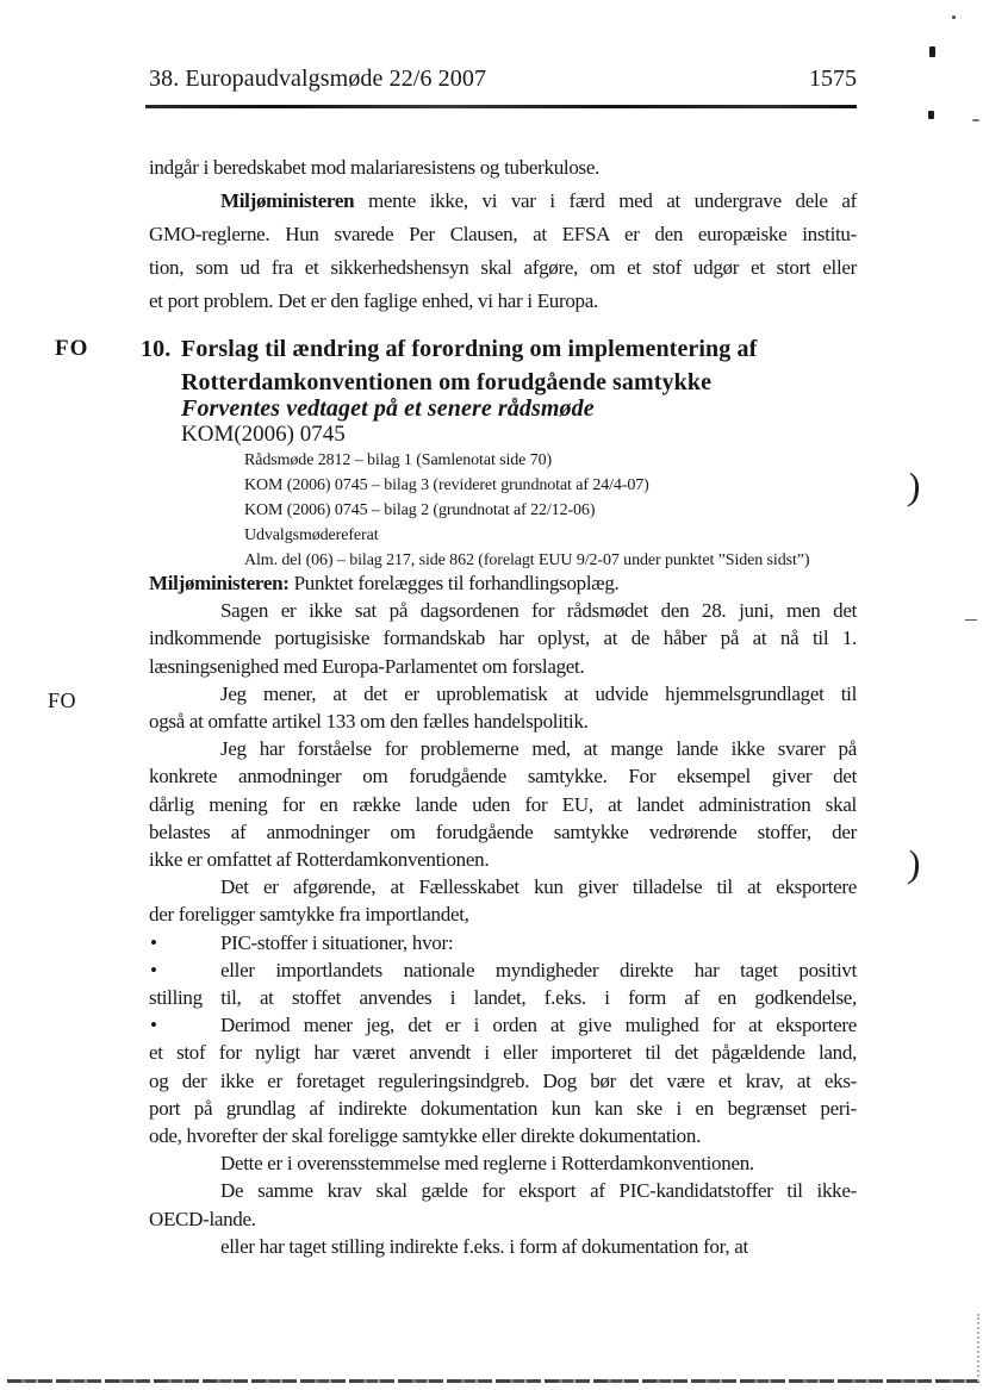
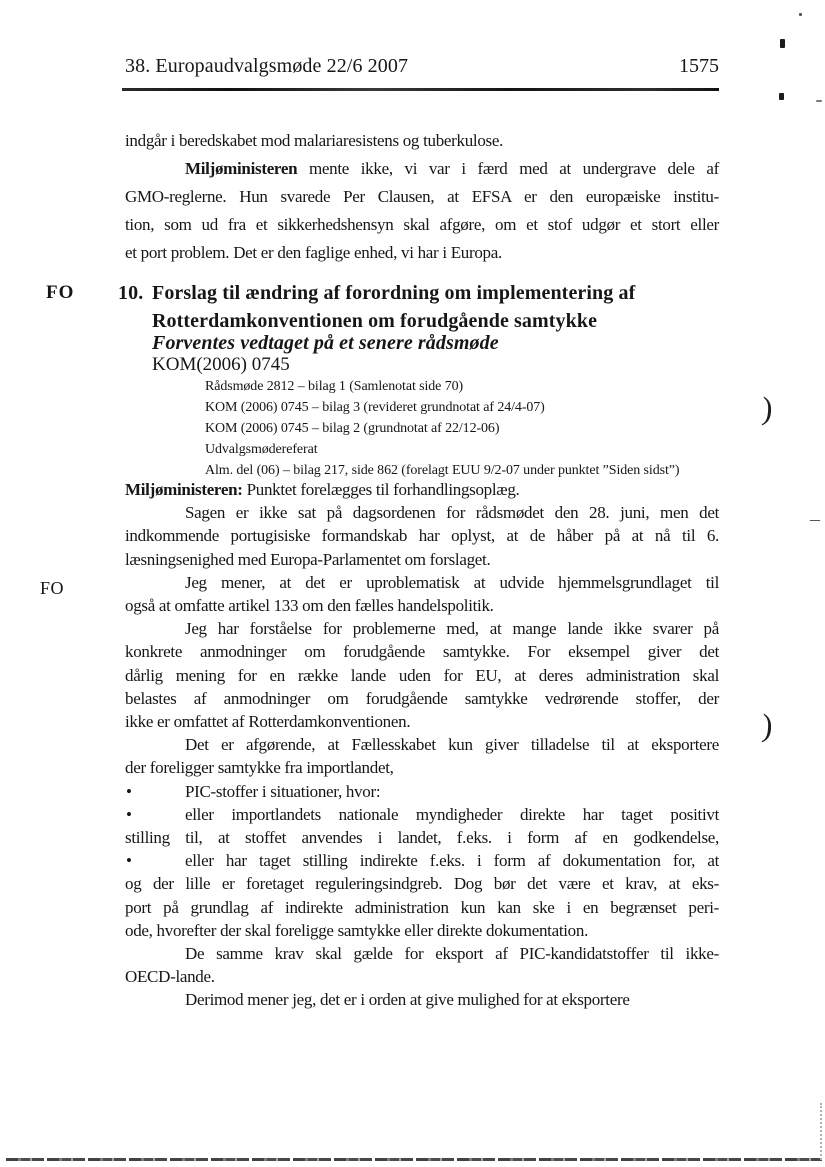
  38. Europaudvalgsmøde 22/6 2007
  1575
  FO
  FO
  indgår i beredskabet mod malariaresistens og tuberkulose.
  Miljøministeren mente ikke, vi var i færd med at undergrave dele af
  GMO-reglerne. Hun svarede Per Clausen, at EFSA er den europæiske institu-
  tion, som ud fra et sikkerhedshensyn skal afgøre, om et stof udgør et stort eller
  et port problem. Det er den faglige enhed, vi har i Europa.
  10.
  Forslag til ændring af forordning om implementering af
  Rotterdamkonventionen om forudgående samtykke
  Forventes vedtaget på et senere rådsmøde
  KOM(2006) 0745
  Rådsmøde 2812 – bilag 1 (Samlenotat side 70)
  KOM (2006) 0745 – bilag 3 (revideret grundnotat af 24/4-07)
  KOM (2006) 0745 – bilag 2 (grundnotat af 22/12-06)
  Udvalgsmødereferat
  Alm. del (06) – bilag 217, side 862 (forelagt EUU 9/2-07 under punktet ”Siden sidst”)
  Miljøministeren: Punktet forelægges til forhandlingsoplæg.
  Sagen er ikke sat på dagsordenen for rådsmødet den 28. juni, men det
- indkommende portugisiske formandskab har oplyst, at de håber på at nå til 1.
+ indkommende portugisiske formandskab har oplyst, at de håber på at nå til 6.
  læsningsenighed med Europa-Parlamentet om forslaget.
  Jeg mener, at det er uproblematisk at udvide hjemmelsgrundlaget til
  også at omfatte artikel 133 om den fælles handelspolitik.
  Jeg har forståelse for problemerne med, at mange lande ikke svarer på
  konkrete anmodninger om forudgående samtykke. For eksempel giver det
- dårlig mening for en række lande uden for EU, at landet administration skal
+ dårlig mening for en række lande uden for EU, at deres administration skal
  belastes af anmodninger om forudgående samtykke vedrørende stoffer, der
  ikke er omfattet af Rotterdamkonventionen.
  Det er afgørende, at Fællesskabet kun giver tilladelse til at eksportere
  der foreligger samtykke fra importlandet,
  •
  PIC-stoffer i situationer, hvor:
  •
  eller importlandets nationale myndigheder direkte har taget positivt
  stilling til, at stoffet anvendes i landet, f.eks. i form af en godkendelse,
  •
- Derimod mener jeg, det er i orden at give mulighed for at eksportere
+ eller har taget stilling indirekte f.eks. i form af dokumentation for, at
- et stof for nyligt har været anvendt i eller importeret til det pågældende land,
- og der ikke er foretaget reguleringsindgreb. Dog bør det være et krav, at eks-
+ og der lille er foretaget reguleringsindgreb. Dog bør det være et krav, at eks-
- port på grundlag af indirekte dokumentation kun kan ske i en begrænset peri-
+ port på grundlag af indirekte administration kun kan ske i en begrænset peri-
  ode, hvorefter der skal foreligge samtykke eller direkte dokumentation.
- Dette er i overensstemmelse med reglerne i Rotterdamkonventionen.
  De samme krav skal gælde for eksport af PIC-kandidatstoffer til ikke-
  OECD-lande.
- eller har taget stilling indirekte f.eks. i form af dokumentation for, at
+ Derimod mener jeg, det er i orden at give mulighed for at eksportere
  –
